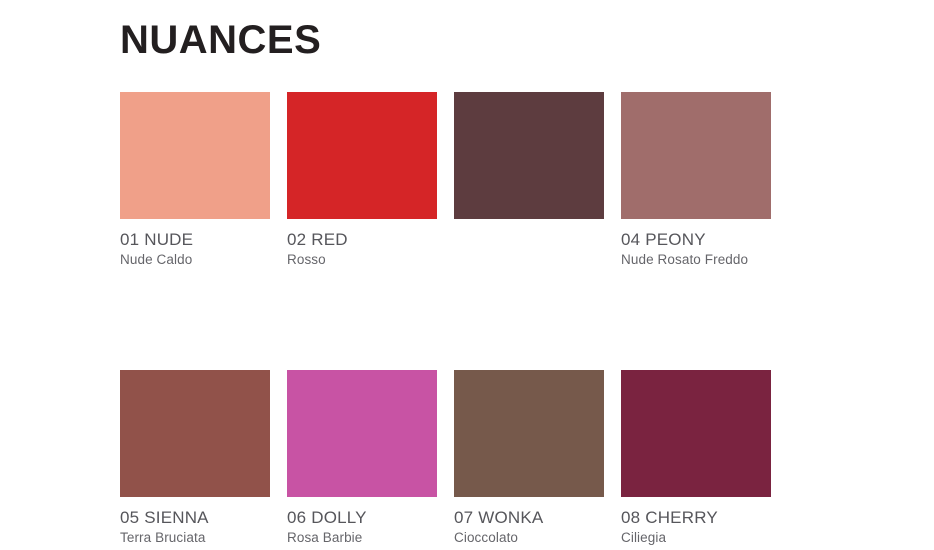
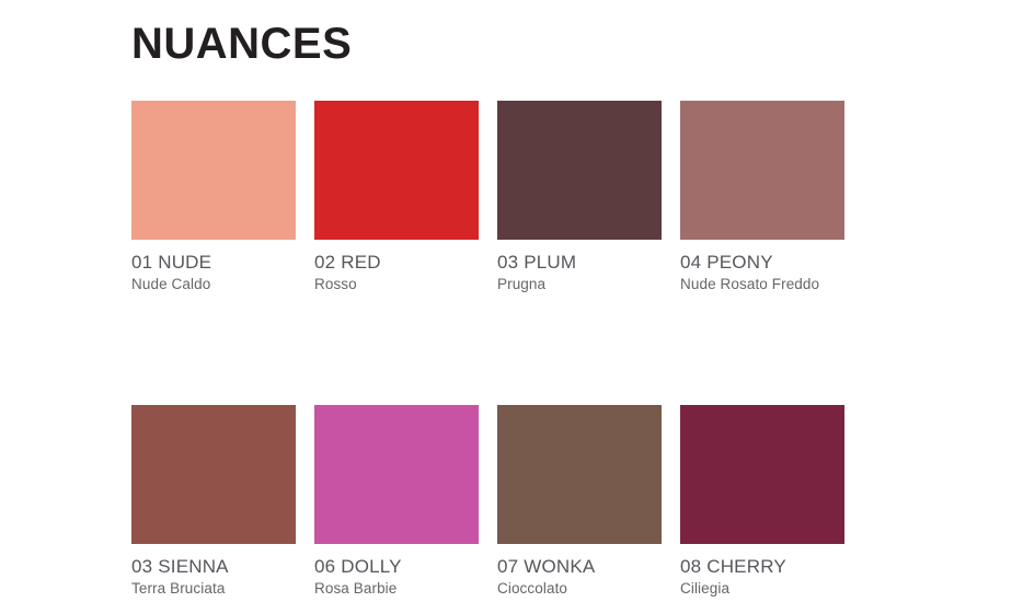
  NUANCES
  01 NUDE
  Nude Caldo
  02 RED
  Rosso
+ 03 PLUM
+ Prugna
  04 PEONY
  Nude Rosato Freddo
- 05 SIENNA
+ 03 SIENNA
  Terra Bruciata
  06 DOLLY
  Rosa Barbie
  07 WONKA
  Cioccolato
  08 CHERRY
  Ciliegia
